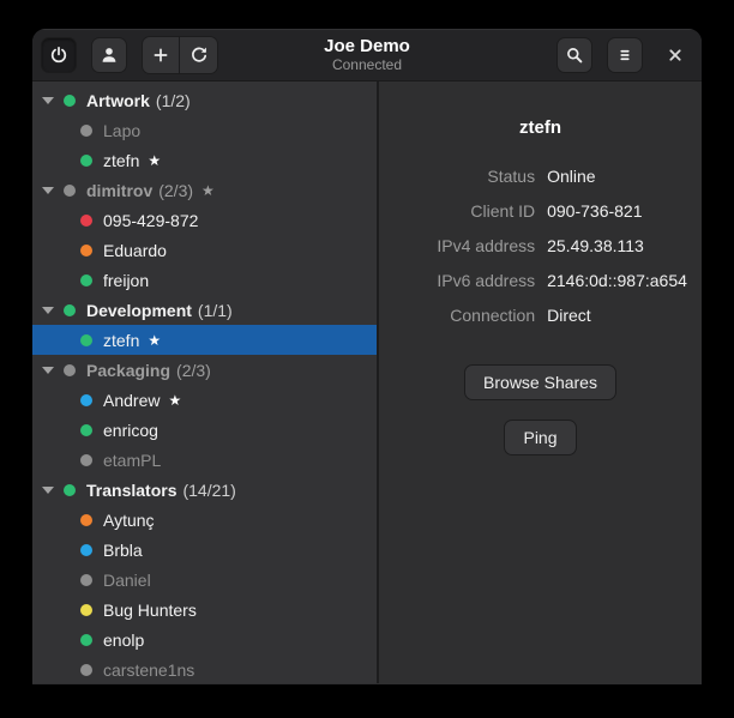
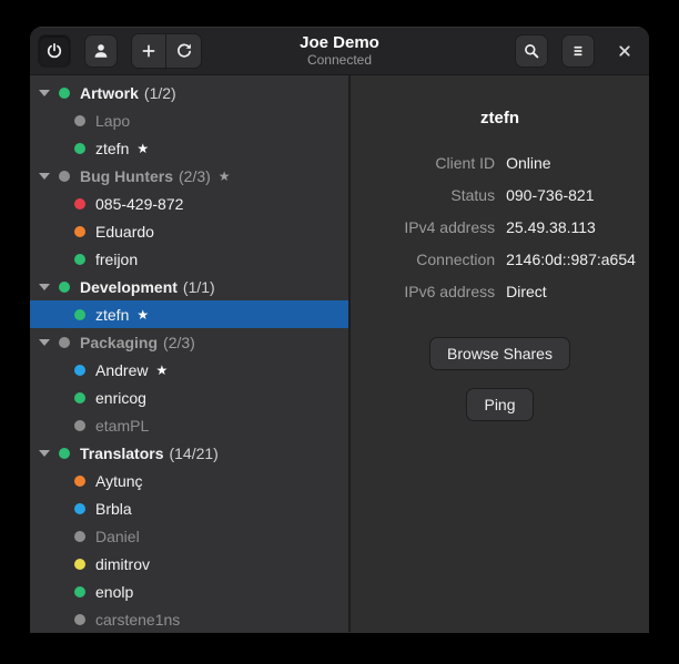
  Joe Demo
  Connected
  Artwork
  (1/2)
  Lapo
  ztefn
  ★
- dimitrov
+ Bug Hunters
  (2/3)
  ★
- 095-429-872
+ 085-429-872
  Eduardo
  freijon
  Development
  (1/1)
  ztefn
  ★
  Packaging
  (2/3)
  Andrew
  ★
  enricog
  etamPL
  Translators
  (14/21)
  Aytunç
  Brbla
  Daniel
- Bug Hunters
+ dimitrov
  enolp
  carstene1ns
  ztefn
- Status
+ Client ID
  Online
- Client ID
+ Status
  090-736-821
  IPv4 address
  25.49.38.113
- IPv6 address
+ Connection
  2146:0d::987:a654
- Connection
+ IPv6 address
  Direct
  Browse Shares
  Ping
